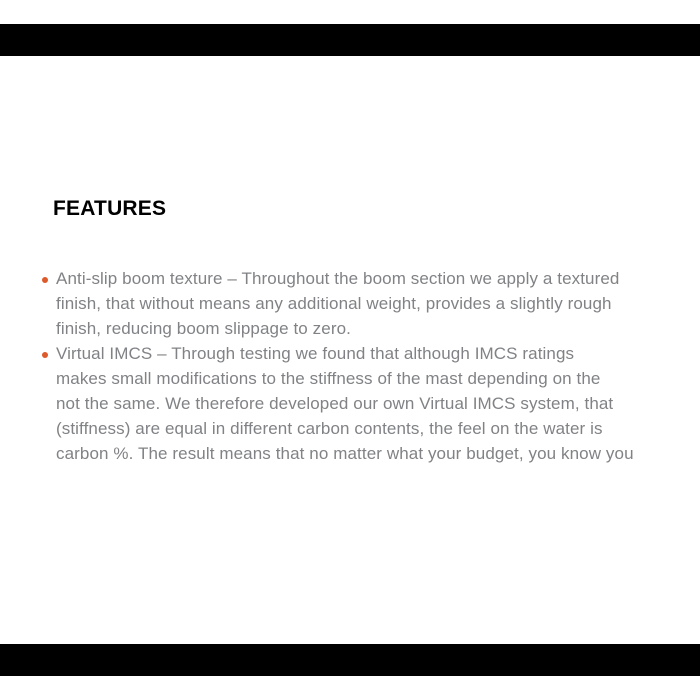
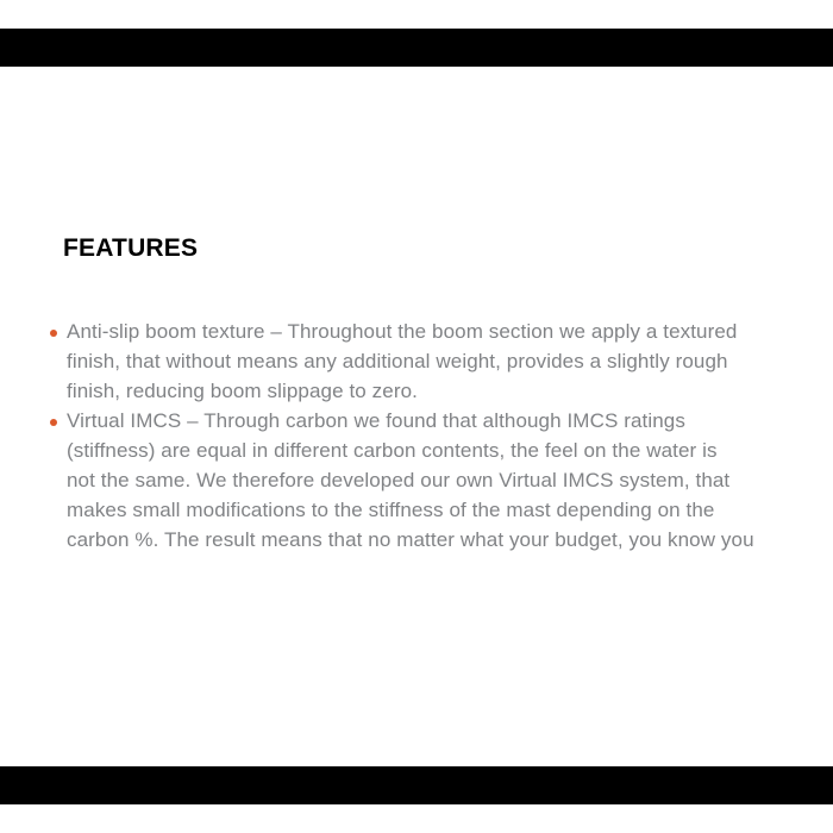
  FEATURES
  Anti-slip boom texture – Throughout the boom section we apply a textured
  finish, that without means any additional weight, provides a slightly rough
  finish, reducing boom slippage to zero.
- Virtual IMCS – Through testing we found that although IMCS ratings
+ Virtual IMCS – Through carbon we found that although IMCS ratings
- makes small modifications to the stiffness of the mast depending on the
+ (stiffness) are equal in different carbon contents, the feel on the water is
  not the same. We therefore developed our own Virtual IMCS system, that
- (stiffness) are equal in different carbon contents, the feel on the water is
+ makes small modifications to the stiffness of the mast depending on the
  carbon %. The result means that no matter what your budget, you know you
